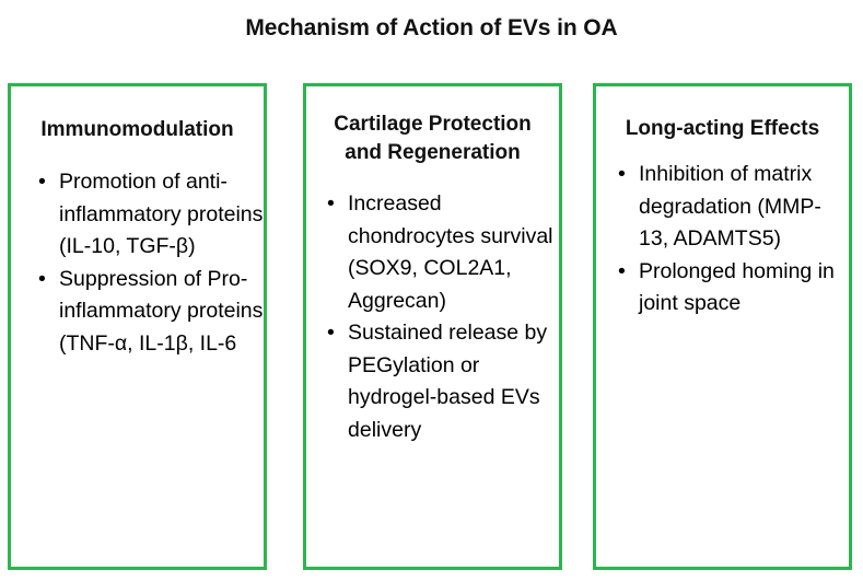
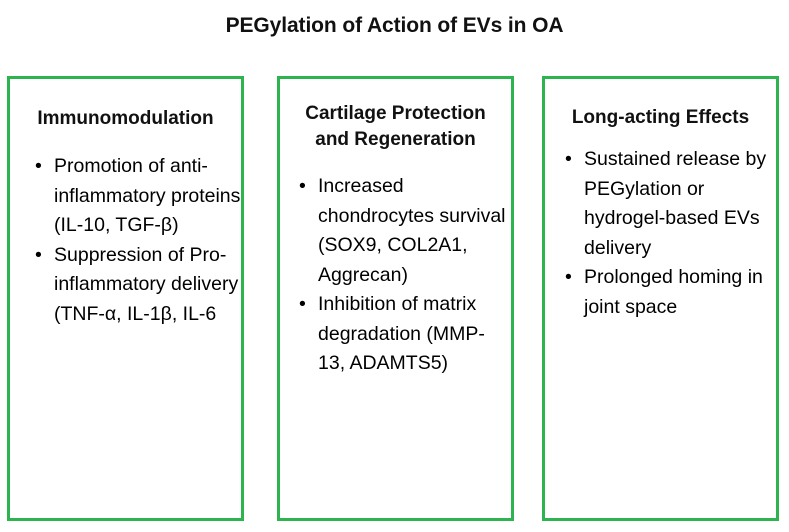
- Mechanism of Action of EVs in OA
+ PEGylation of Action of EVs in OA
  Immunomodulation
  •
  Promotion of anti-inflammatory proteins (IL-10, TGF-β)
  •
- Suppression of Pro-inflammatory proteins (TNF-α, IL-1β, IL-6
+ Suppression of Pro-inflammatory delivery (TNF-α, IL-1β, IL-6
  Cartilage Protection and Regeneration
  •
  Increased chondrocytes survival (SOX9, COL2A1, Aggrecan)
  •
- Sustained release by PEGylation or hydrogel-based EVs delivery
+ Inhibition of matrix degradation (MMP-13, ADAMTS5)
  Long-acting Effects
  •
- Inhibition of matrix degradation (MMP-13, ADAMTS5)
+ Sustained release by PEGylation or hydrogel-based EVs delivery
  •
  Prolonged homing in joint space
